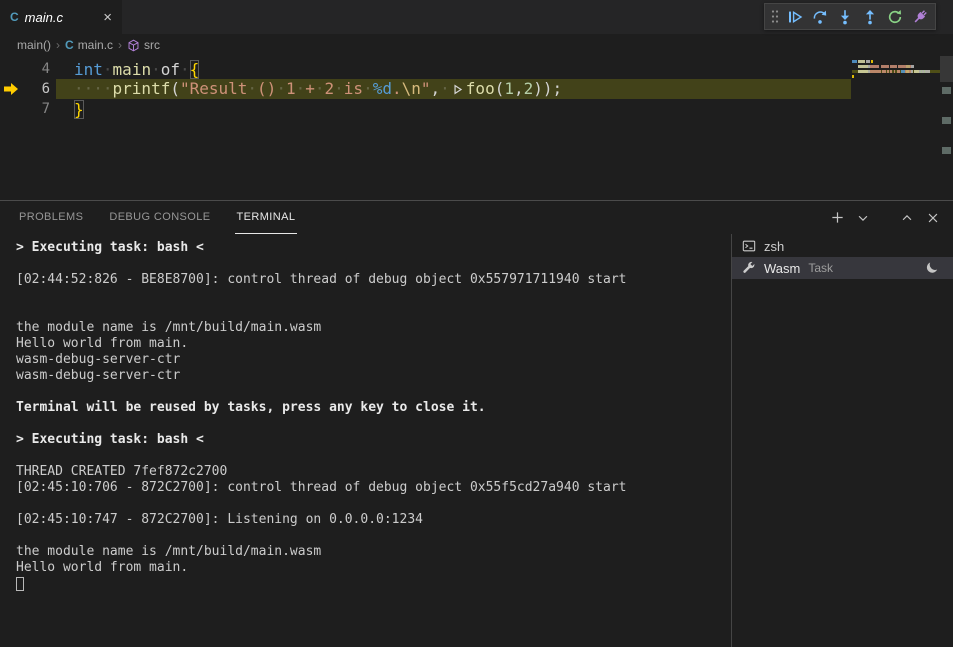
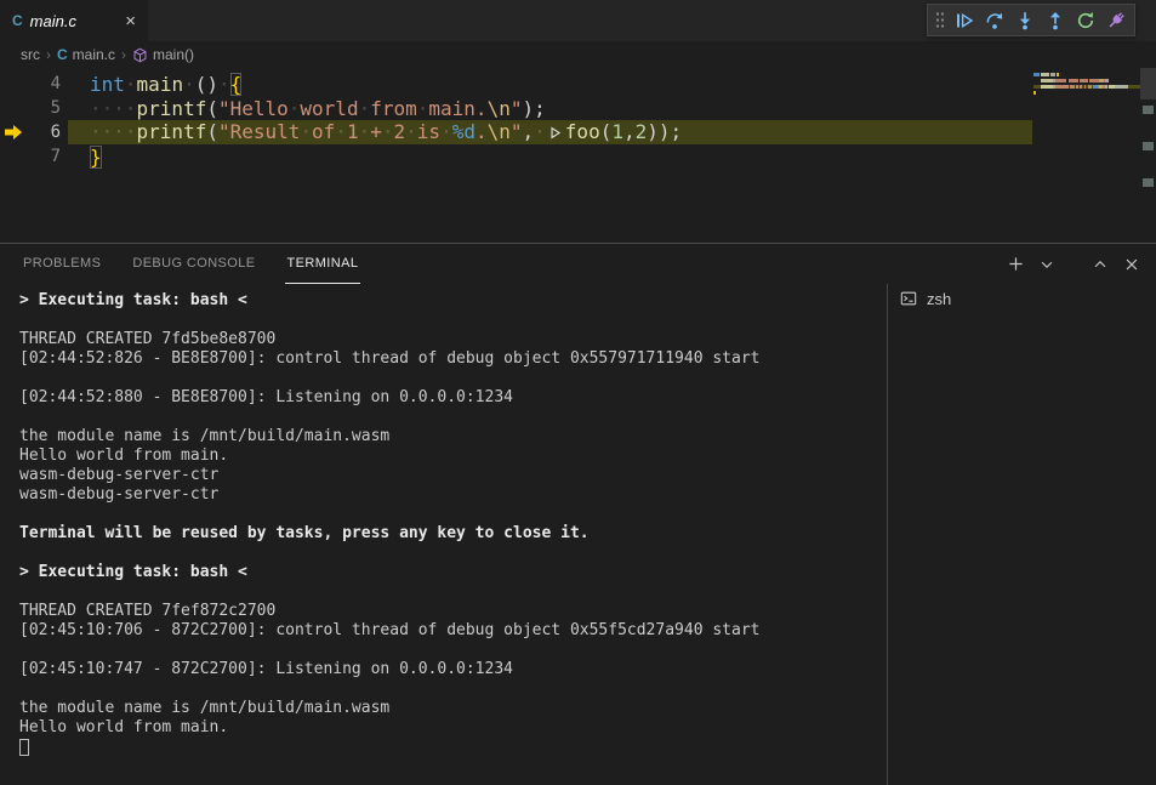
  C
  main.c
  ×
- main()
+ src
  ›
  C
  main.c
  ›
- src
+ main()
  4
- int·main·of·{
+ int·main·()·{
+ 5
+ ····printf("Hello·world·from·main.\n");
  6
- ····printf("Result·()·1·+·2·is·%d.\n",· foo(1,2));
+ ····printf("Result·of·1·+·2·is·%d.\n",· foo(1,2));
  7
  }
  PROBLEMS
  DEBUG CONSOLE
  TERMINAL
  > Executing task: bash <
+ THREAD CREATED 7fd5be8e8700
  [02:44:52:826 - BE8E8700]: control thread of debug object 0x557971711940 start
+ [02:44:52:880 - BE8E8700]: Listening on 0.0.0.0:1234
  the module name is /mnt/build/main.wasm
  Hello world from main.
  wasm-debug-server-ctr
  wasm-debug-server-ctr
  Terminal will be reused by tasks, press any key to close it.
  > Executing task: bash <
  THREAD CREATED 7fef872c2700
  [02:45:10:706 - 872C2700]: control thread of debug object 0x55f5cd27a940 start
  [02:45:10:747 - 872C2700]: Listening on 0.0.0.0:1234
  the module name is /mnt/build/main.wasm
  Hello world from main.
  zsh
- Wasm
- Task
